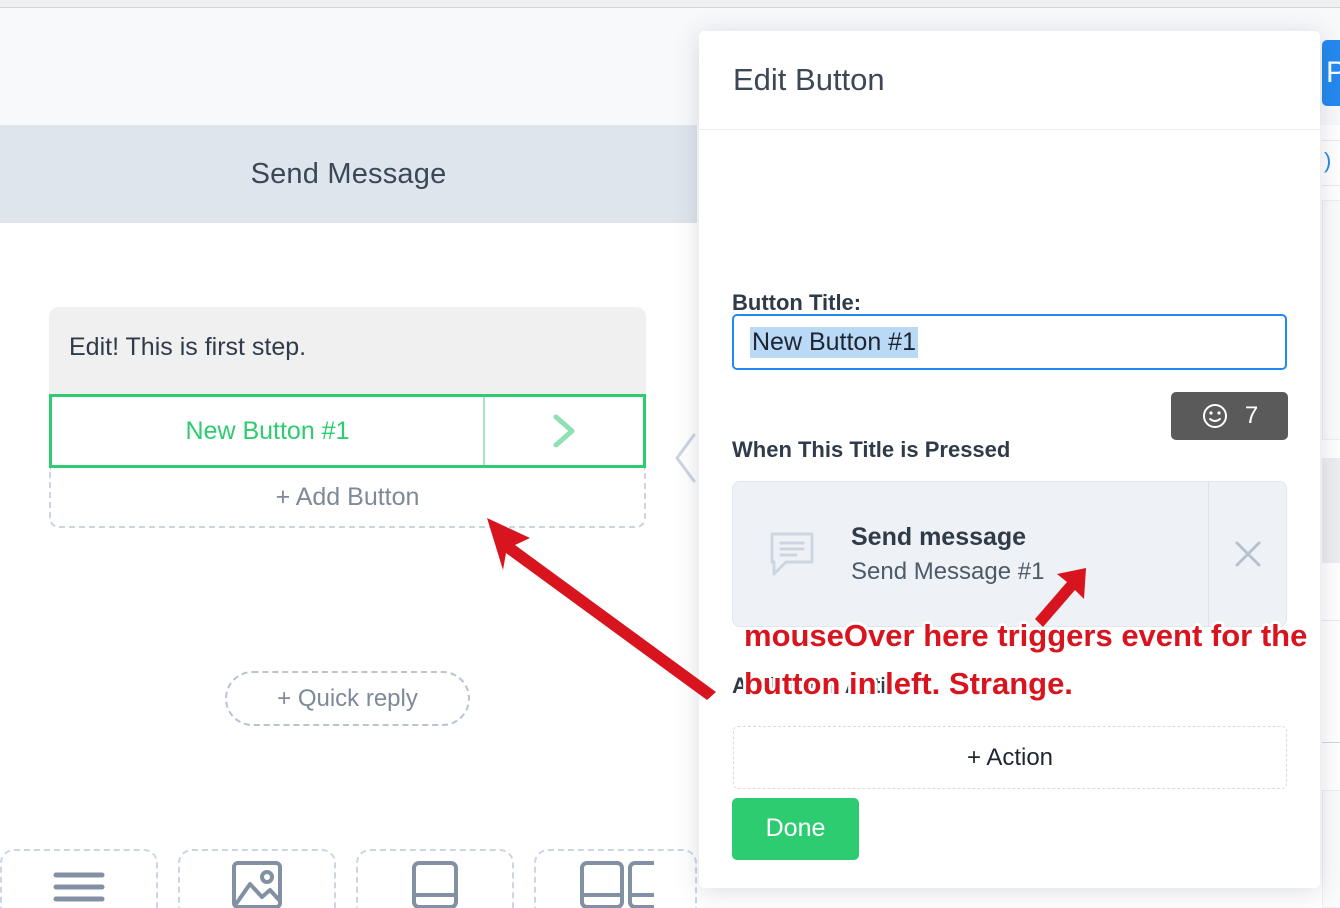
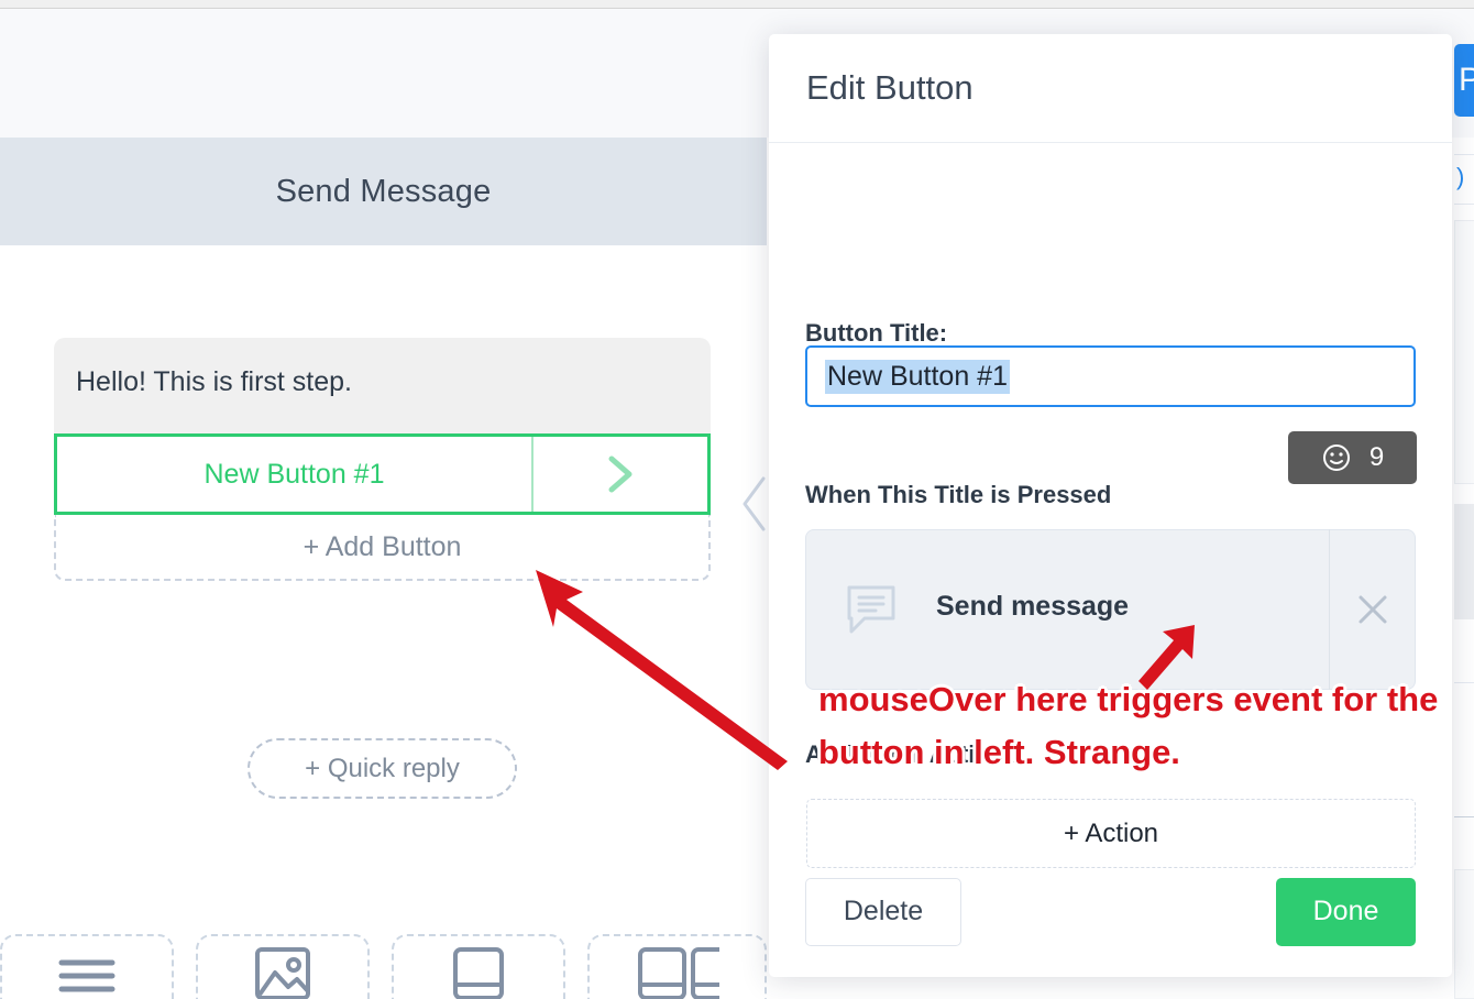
  P
  )
  Send Message
- Edit! This is first step.
+ Hello! This is first step.
  New Button #1
  + Add Button
  + Quick reply
  Edit Button
  Button Title:
  New Button #1
- 7
+ 9
  When This Title is Pressed
  Send message
- Send Message #1
  Additional Actions
  + Action
+ Delete
  Done
  mouseOver here triggers event for the button in left. Strange.
